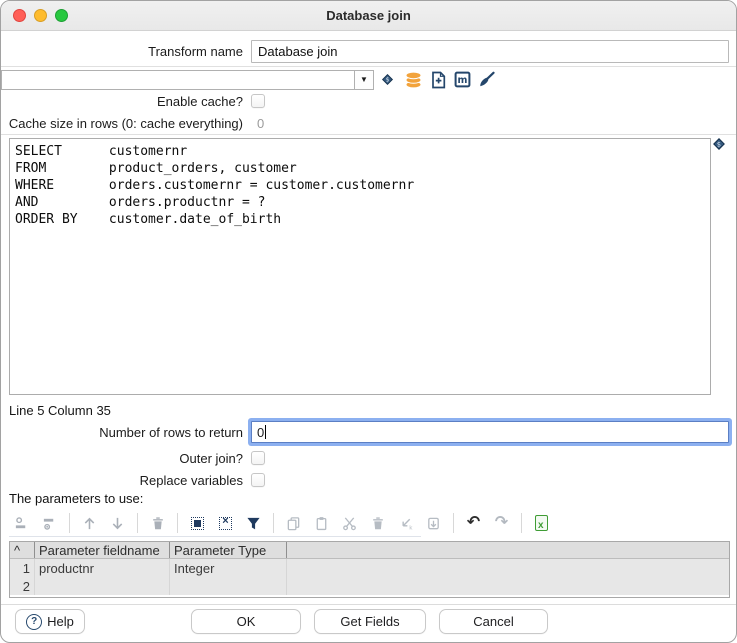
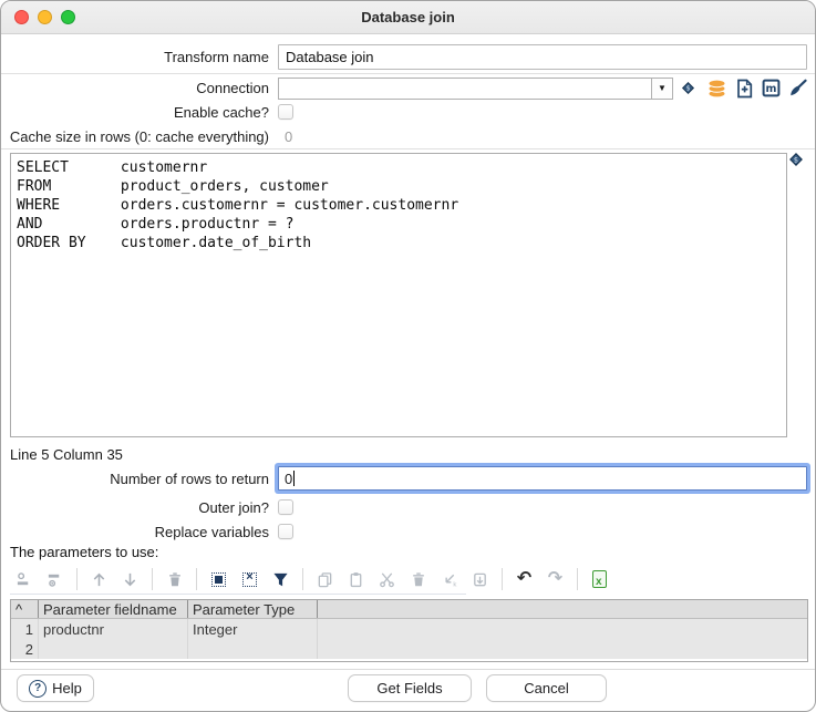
  Database join
  Transform name
  Database join
+ Connection
  m
  Enable cache?
  Cache size in rows (0: cache everything)
  0
  SELECT customernr
  FROM product_orders, customer
  WHERE orders.customernr = customer.customernr
  AND orders.productnr = ?
  ORDER BY customer.date_of_birth
  $
  Line 5 Column 35
  Number of rows to return
  0
  Outer join?
  Replace variables
  The parameters to use:
  ↶
  ↷
  ^
  Parameter fieldname
  Parameter Type
  1
  productnr
  Integer
  2
  Help
- OK
  Get Fields
  Cancel
